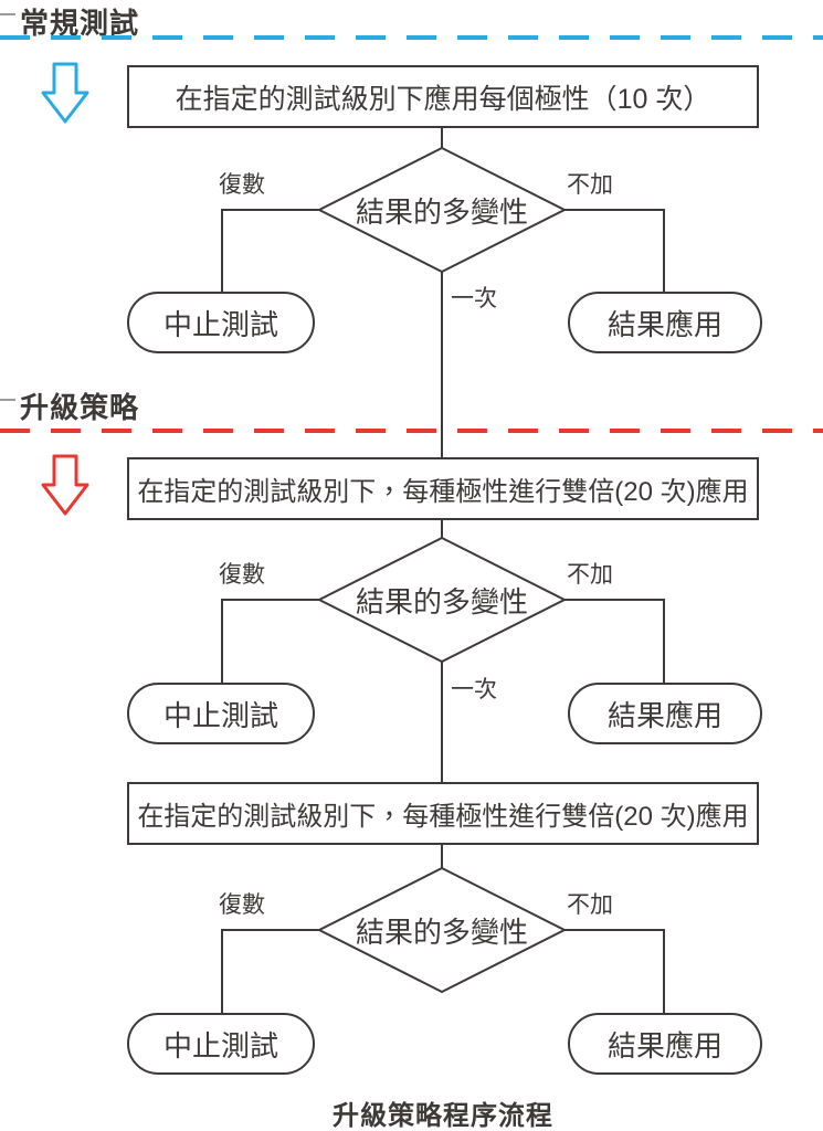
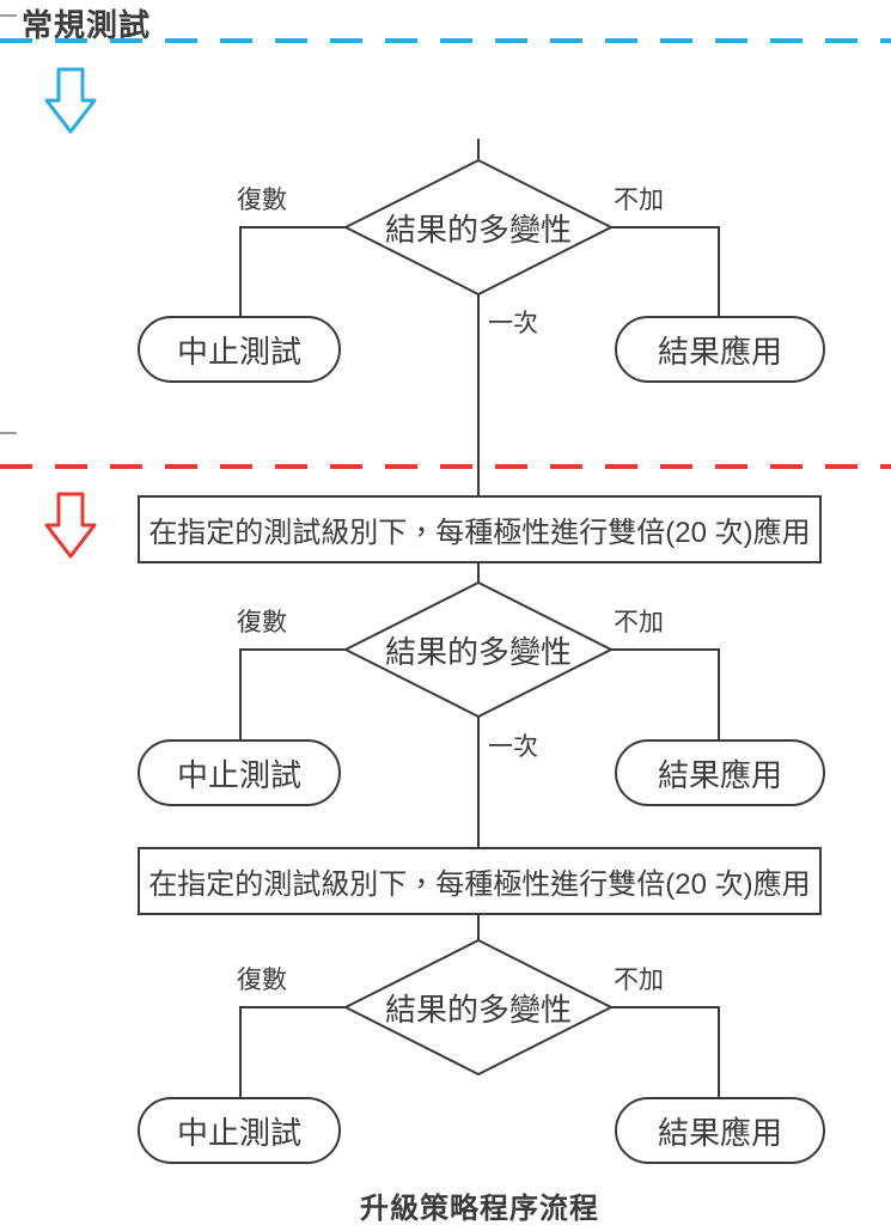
  常規測試
- 升級策略
- 在指定的測試級別下應用每個極性（10 次）
  結果的多變性
  復數
  不加
  一次
  中止測試
  結果應用
  在指定的測試級別下，每種極性進行雙倍(20 次)應用
  結果的多變性
  復數
  不加
  一次
  中止測試
  結果應用
  在指定的測試級別下，每種極性進行雙倍(20 次)應用
  結果的多變性
  復數
  不加
  中止測試
  結果應用
  升級策略程序流程
